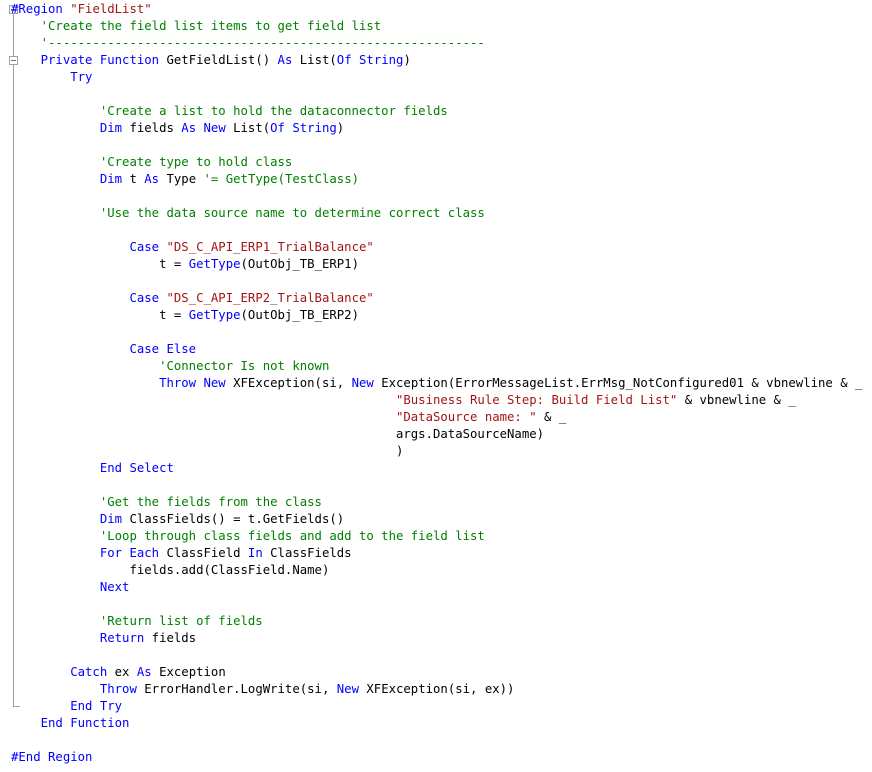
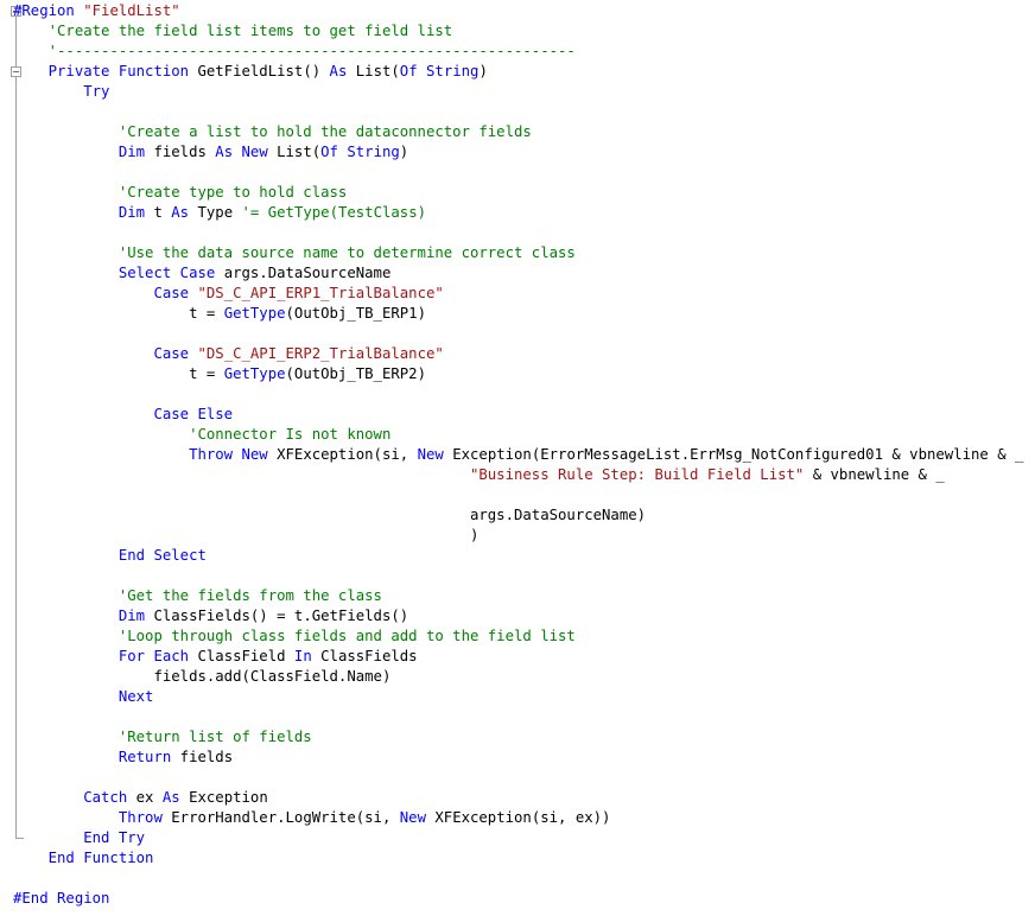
  #Region "FieldList"
  'Create the field list items to get field list
  '-----------------------------------------------------------
  Private Function GetFieldList() As List(Of String)
  Try
  'Create a list to hold the dataconnector fields
  Dim fields As New List(Of String)
  'Create type to hold class
  Dim t As Type '= GetType(TestClass)
  'Use the data source name to determine correct class
+ Select Case args.DataSourceName
  Case "DS_C_API_ERP1_TrialBalance"
  t = GetType(OutObj_TB_ERP1)
  Case "DS_C_API_ERP2_TrialBalance"
  t = GetType(OutObj_TB_ERP2)
  Case Else
  'Connector Is not known
  Throw New XFException(si, New Exception(ErrorMessageList.ErrMsg_NotConfigured01 & vbnewline & _
  "Business Rule Step: Build Field List" & vbnewline & _
- "DataSource name: " & _
  args.DataSourceName)
  )
  End Select
  'Get the fields from the class
  Dim ClassFields() = t.GetFields()
  'Loop through class fields and add to the field list
  For Each ClassField In ClassFields
  fields.add(ClassField.Name)
  Next
  'Return list of fields
  Return fields
  Catch ex As Exception
  Throw ErrorHandler.LogWrite(si, New XFException(si, ex))
  End Try
  End Function
  #End Region
